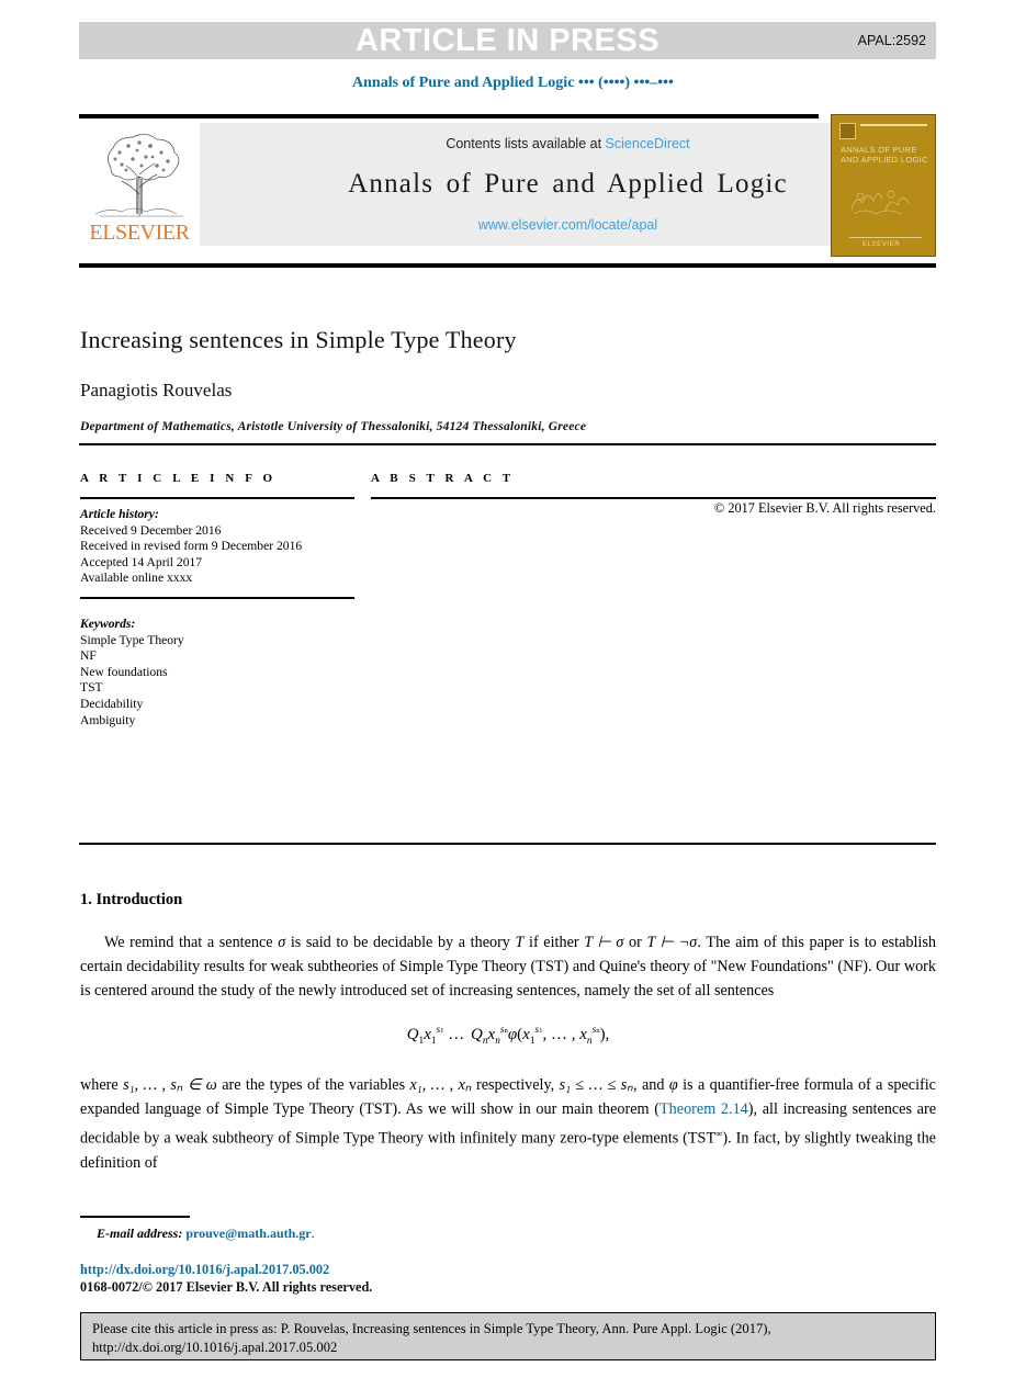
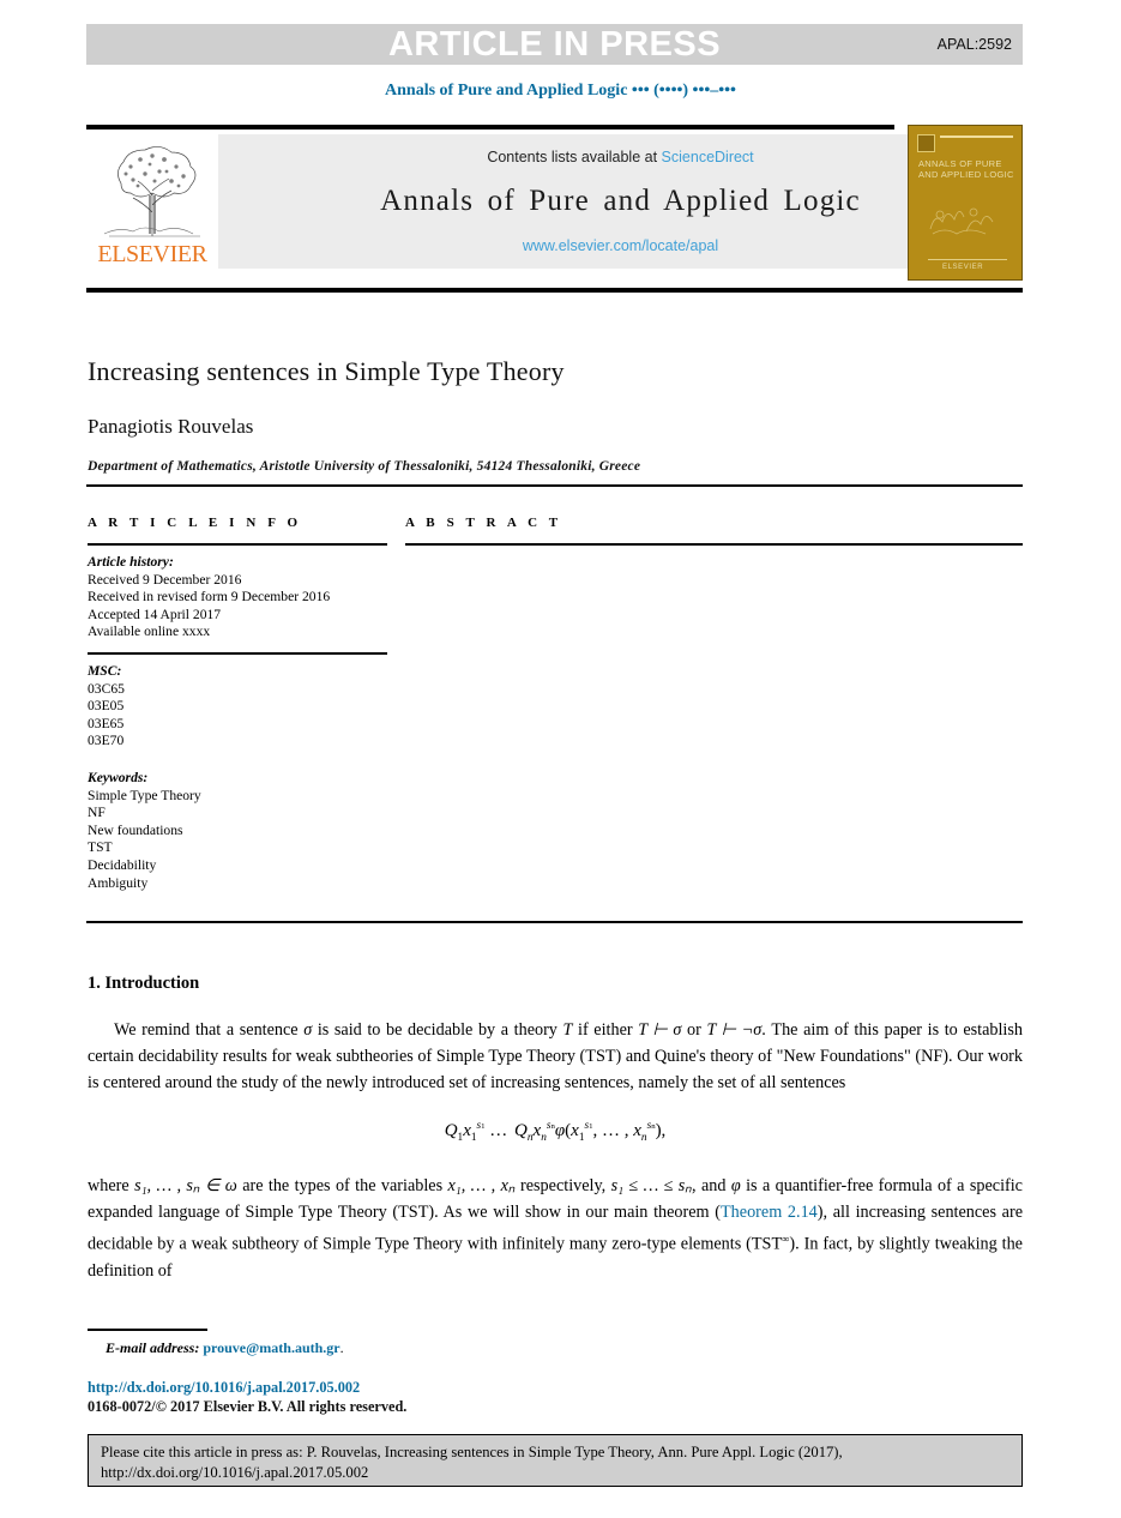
  ARTICLE IN PRESS
  APAL:2592
  Annals of Pure and Applied Logic ••• (••••) •••–•••
  ELSEVIER
  Contents lists available at ScienceDirect
  Annals of Pure and Applied Logic
  www.elsevier.com/locate/apal
  ANNALS OF PURE AND APPLIED LOGIC
  Increasing sentences in Simple Type Theory
  Panagiotis Rouvelas
  Department of Mathematics, Aristotle University of Thessaloniki, 54124 Thessaloniki, Greece
  A R T I C L E I N F O
  Article history:
  Received 9 December 2016
  Received in revised form 9 December 2016
  Accepted 14 April 2017
  Available online xxxx
+ MSC:
+ 03C65
+ 03E05
+ 03E65
+ 03E70
  Keywords:
  Simple Type Theory
  NF
  New foundations
  TST
  Decidability
  Ambiguity
  A B S T R A C T
- © 2017 Elsevier B.V. All rights reserved.
  1. Introduction
  We remind that a sentence σ is said to be decidable by a theory T if either T ⊢ σ or T ⊢ ¬σ. The aim of this paper is to establish certain decidability results for weak subtheories of Simple Type Theory (TST) and Quine's theory of "New Foundations" (NF). Our work is centered around the study of the newly introduced set of increasing sentences, namely the set of all sentences
  Q1x1s … Qnxns φ(x1s , … , xns ),
  where s₁, … , sₙ ∈ ω are the types of the variables x₁, … , xₙ respectively, s₁ ≤ … ≤ sₙ, and φ is a quantifier-free formula of a specific expanded language of Simple Type Theory (TST). As we will show in our main theorem (Theorem 2.14), all increasing sentences are decidable by a weak subtheory of Simple Type Theory with infinitely many zero-type elements (TST∞). In fact, by slightly tweaking the definition of
  E-mail address: prouve@math.auth.gr.
  http://dx.doi.org/10.1016/j.apal.2017.05.002
  0168-0072/© 2017 Elsevier B.V. All rights reserved.
  Please cite this article in press as: P. Rouvelas, Increasing sentences in Simple Type Theory, Ann. Pure Appl. Logic (2017),
  http://dx.doi.org/10.1016/j.apal.2017.05.002
